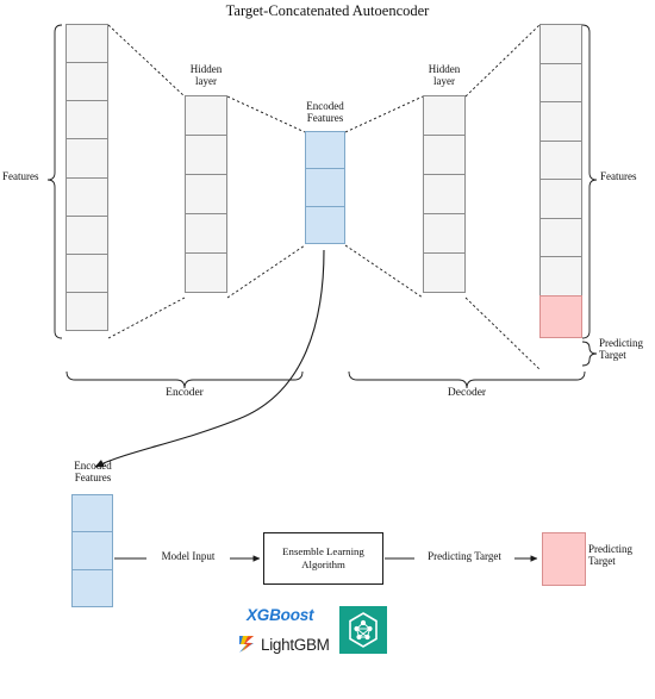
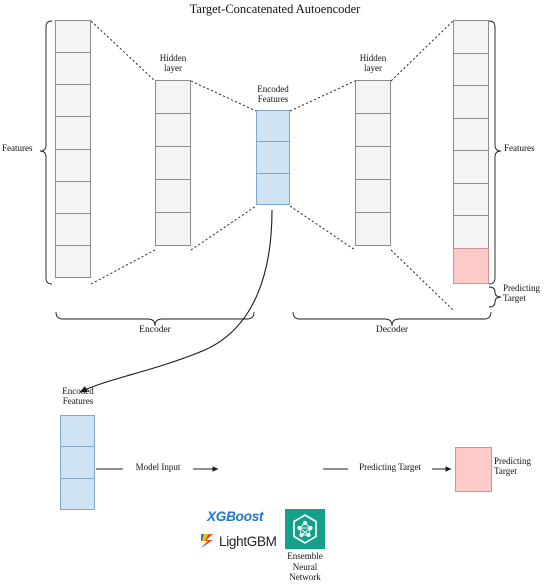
  Target-Concatenated Autoencoder
  Features
  Hidden
  layer
  Encoded
  Features
  Hidden
  layer
  Features
  Predicting
  Target
  Encoder
  Decoder
  Encoded
  Features
  Model Input
- Ensemble Learning Algorithm
  Predicting Target
  Predicting
  Target
  XGBoost
  LightGBM
+ Ensemble
+ Neural
+ Network
